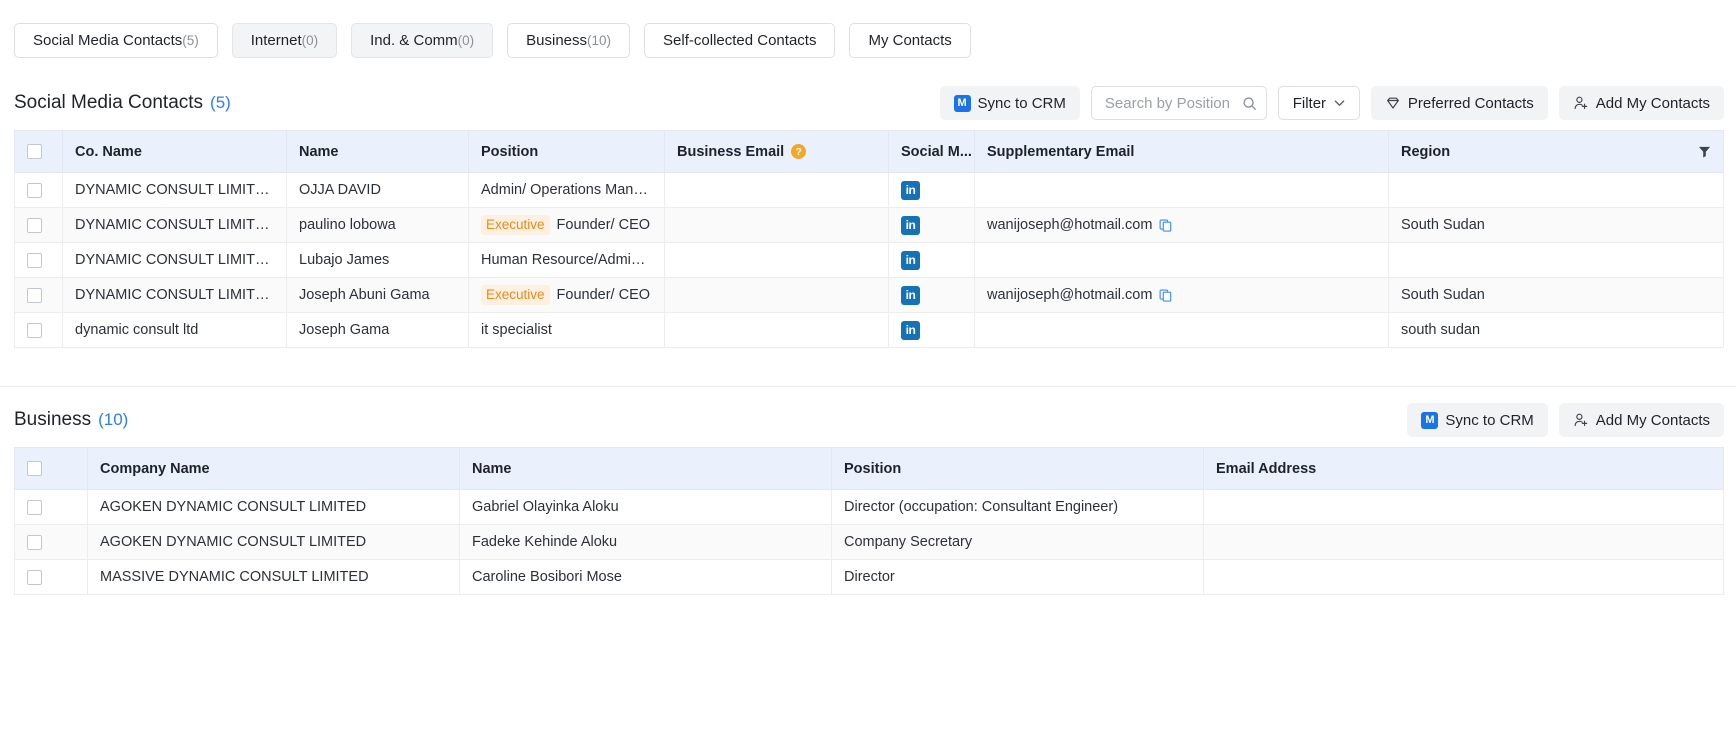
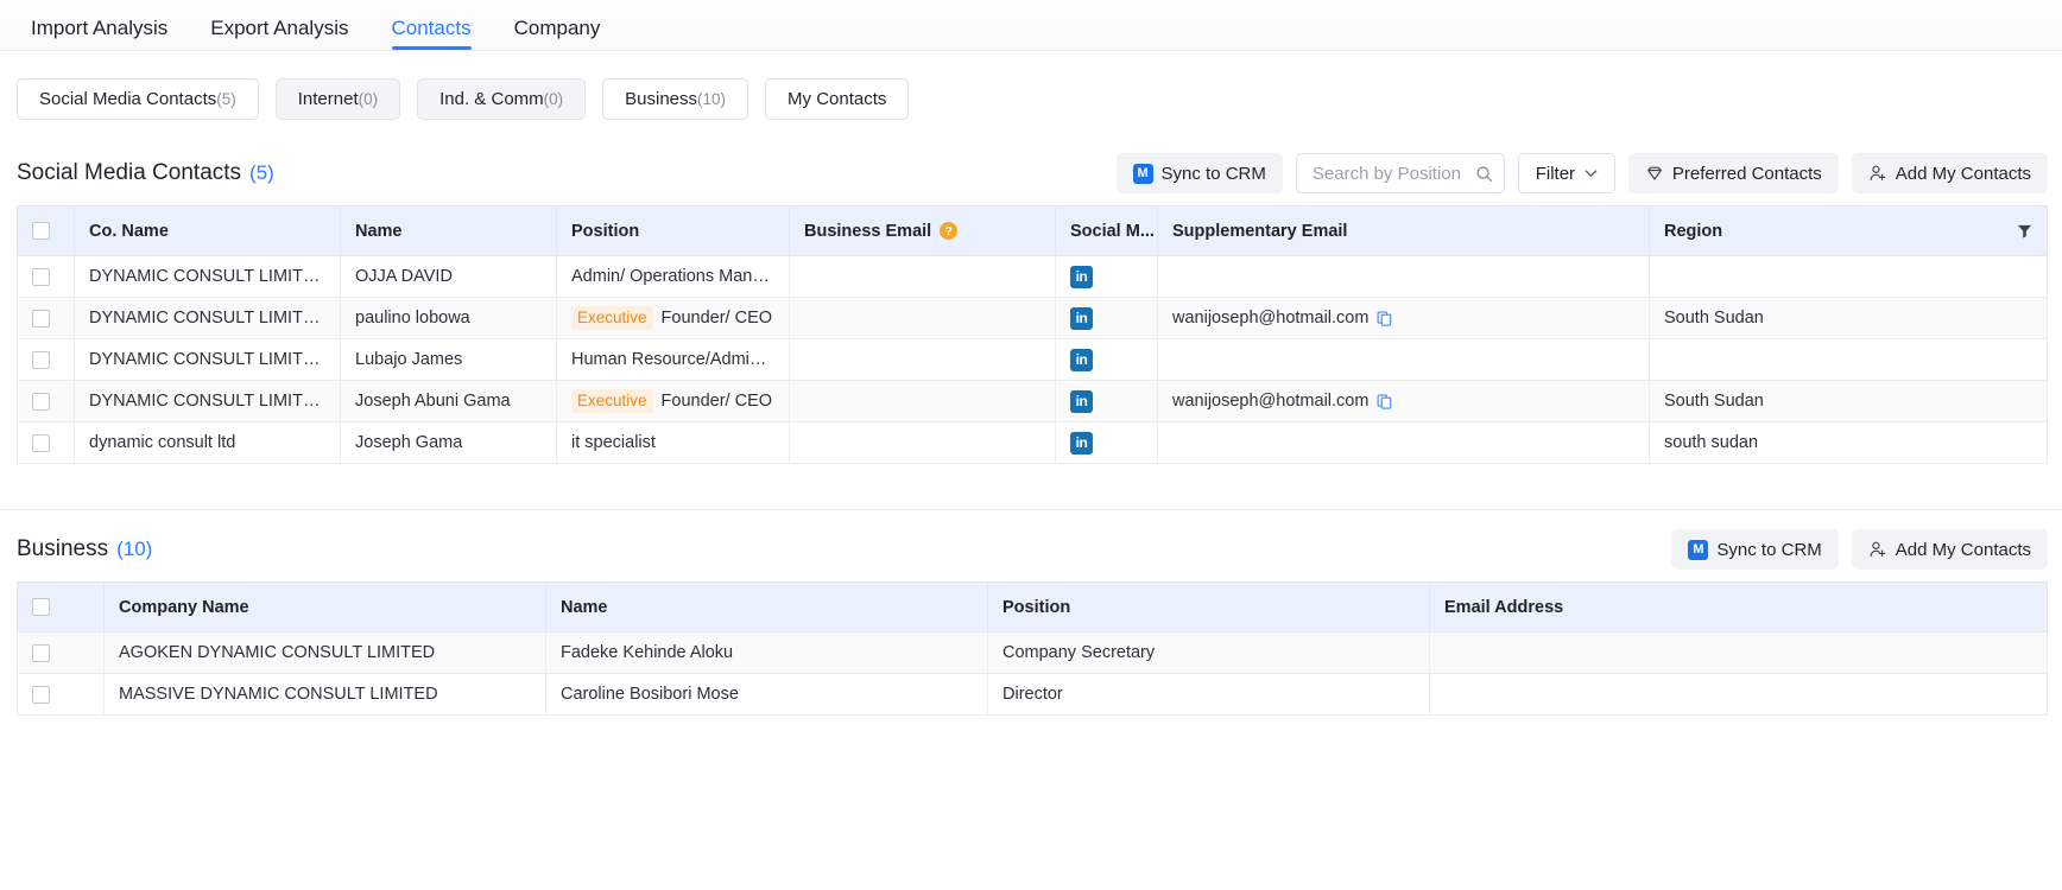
+ Import Analysis
+ Export Analysis
+ Contacts
+ Company
  Social Media Contacts
  (5)
  Internet
  (0)
  Ind. & Comm
  (0)
  Business
  (10)
- Self-collected Contacts
  My Contacts
  Social Media Contacts
  (5)
  M
  Sync to CRM
  Search by Position
  Filter
  Preferred Contacts
  Add My Contacts
  	Co. Name	Name	Position	Business Email ?	Social M...	Supplementary Email	Region
  	DYNAMIC CONSULT LIMITED	OJJA DAVID	Admin/ Operations Manager		in
  	DYNAMIC CONSULT LIMITED	paulino lobowa	Executive Founder/ CEO		in	wanijoseph@hotmail.com	South Sudan
  	DYNAMIC CONSULT LIMITED	Lubajo James	Human Resource/Admin Of.		in
  	DYNAMIC CONSULT LIMITED	Joseph Abuni Gama	Executive Founder/ CEO		in	wanijoseph@hotmail.com	South Sudan
  	dynamic consult ltd	Joseph Gama	it specialist		in		south sudan
  Business
  (10)
  M
  Sync to CRM
  Add My Contacts
  	Company Name	Name	Position	Email Address
- 	AGOKEN DYNAMIC CONSULT LIMITED	Gabriel Olayinka Aloku	Director (occupation: Consultant Engineer)
  	AGOKEN DYNAMIC CONSULT LIMITED	Fadeke Kehinde Aloku	Company Secretary
  	MASSIVE DYNAMIC CONSULT LIMITED	Caroline Bosibori Mose	Director
